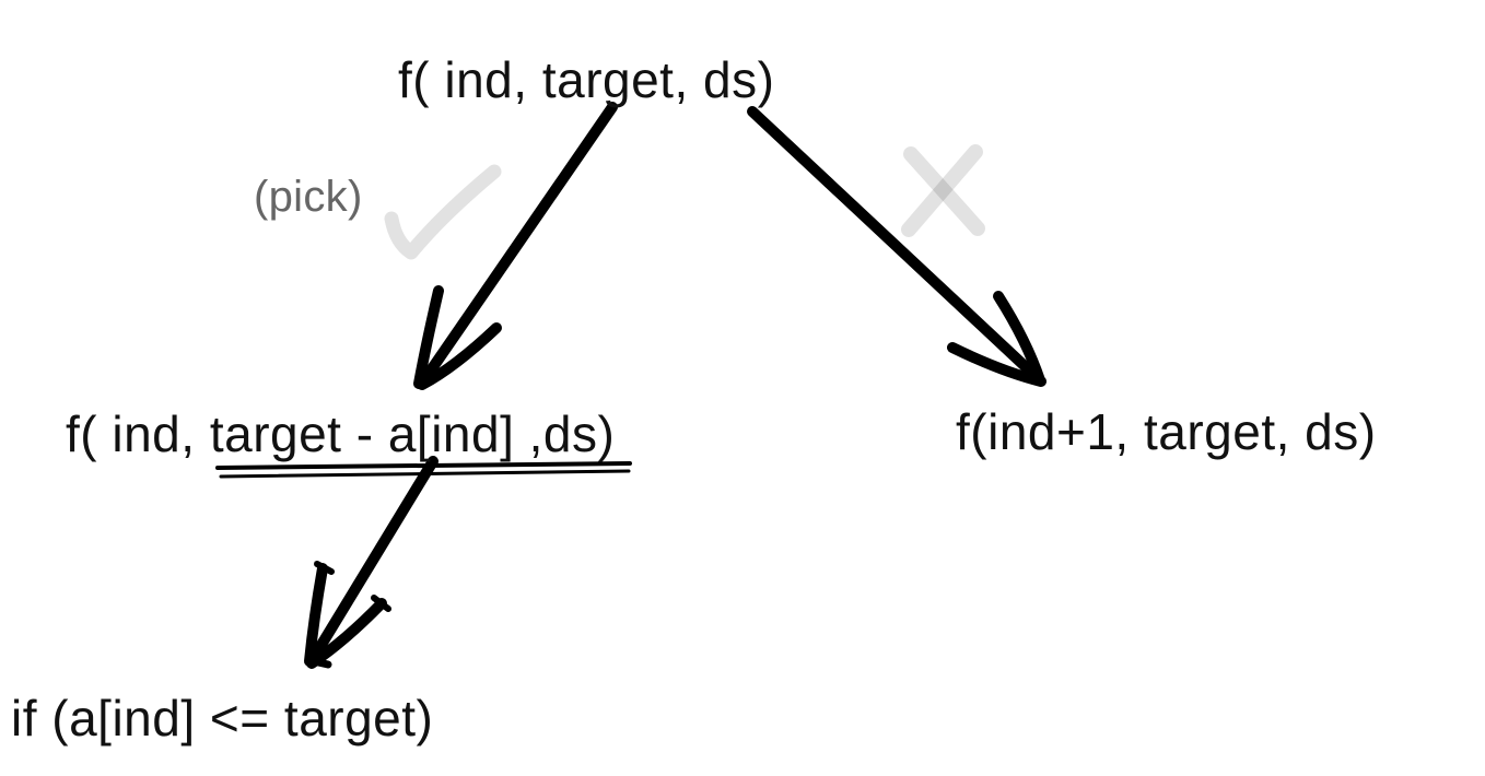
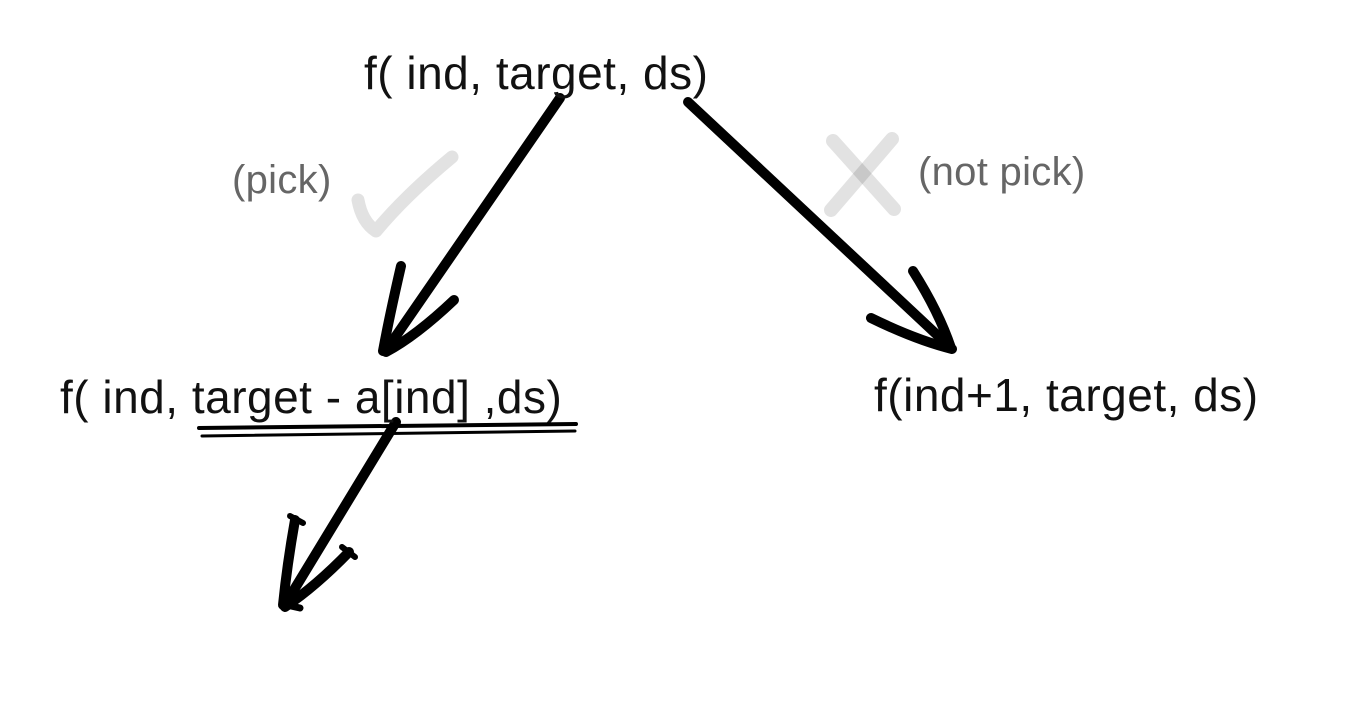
  f( ind, target, ds)
  (pick)
+ (not pick)
  f( ind, target - a[ind] ,ds)
  f(ind+1, target, ds)
- if (a[ind] <= target)
